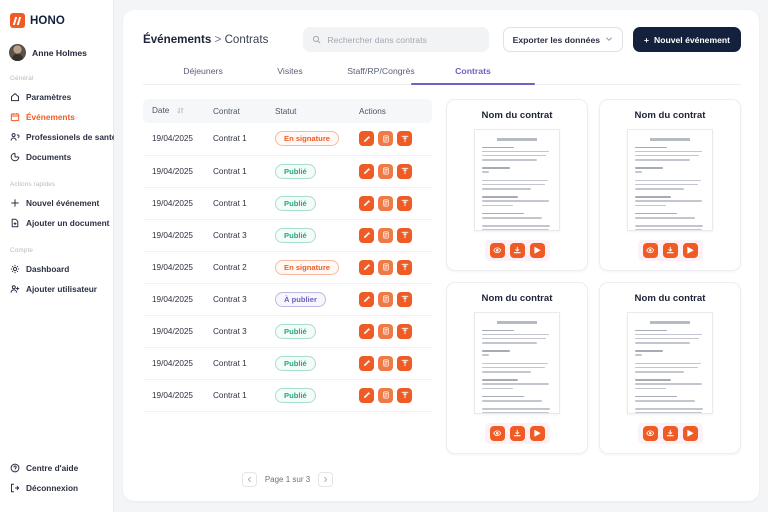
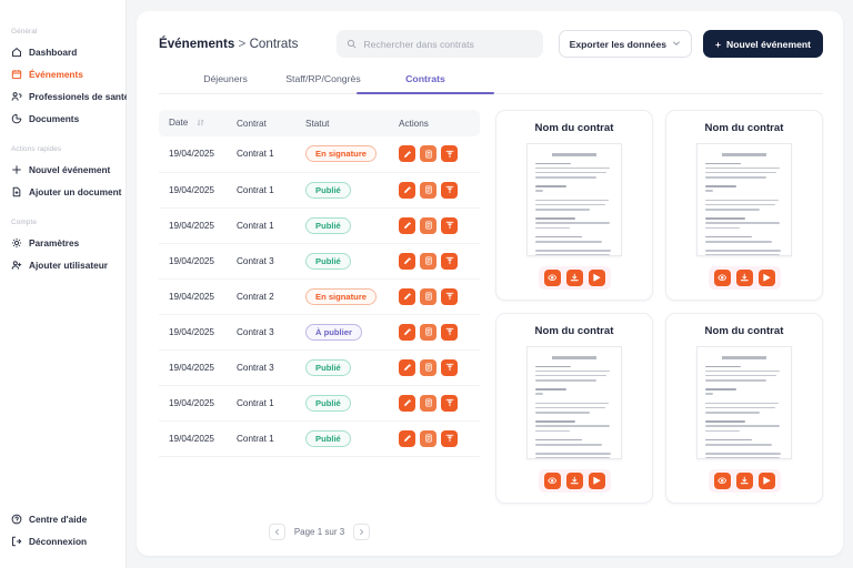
- HONO
- Anne Holmes
- Paramètres
+ Dashboard
  Événements
  Professionels de sant
  Documents
  Nouvel événement
  Ajouter un document
- Dashboard
+ Paramètres
  Ajouter utilisateur
  Centre d'aide
  Déconnexion
  Événements > Contrats
  Rechercher dans contrats
  Exporter les données
  +
  Nouvel événement
  Déjeuners
- Visites
  Staff/RP/Congrès
  Contrats
  Date	Contrat	Statut	Actions
  19/04/2025	Contrat 1	En signature
  19/04/2025	Contrat 1	Publié
  19/04/2025	Contrat 1	Publié
  19/04/2025	Contrat 3	Publié
  19/04/2025	Contrat 2	En signature
  19/04/2025	Contrat 3	À publier
  19/04/2025	Contrat 3	Publié
  19/04/2025	Contrat 1	Publié
  19/04/2025	Contrat 1	Publié
  Page 1 sur 3
  Nom du contrat
  Nom du contrat
  Nom du contrat
  Nom du contrat
